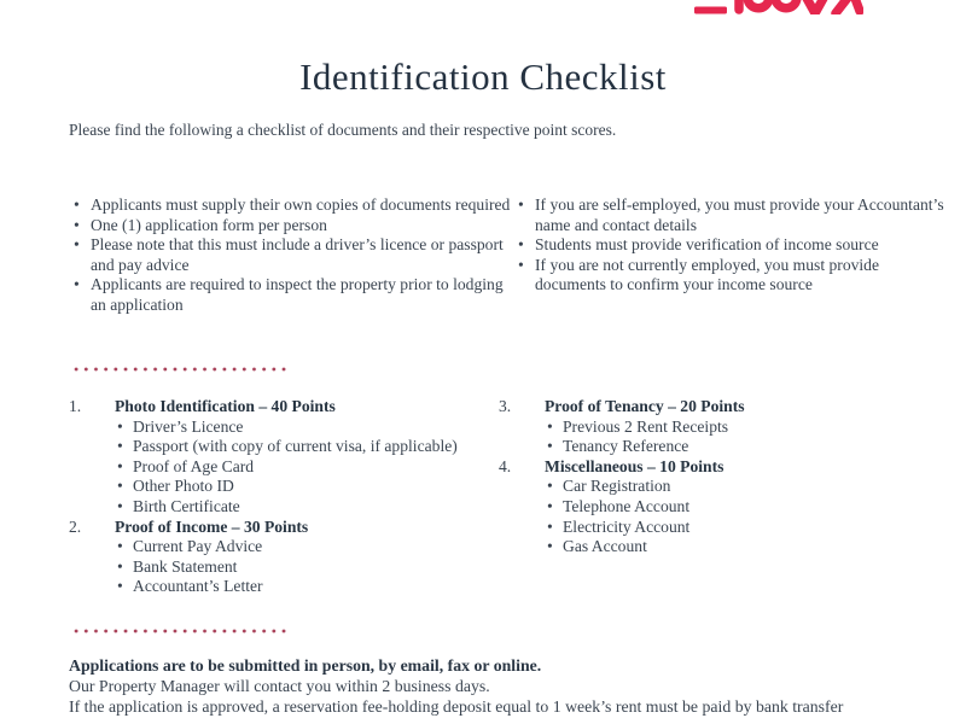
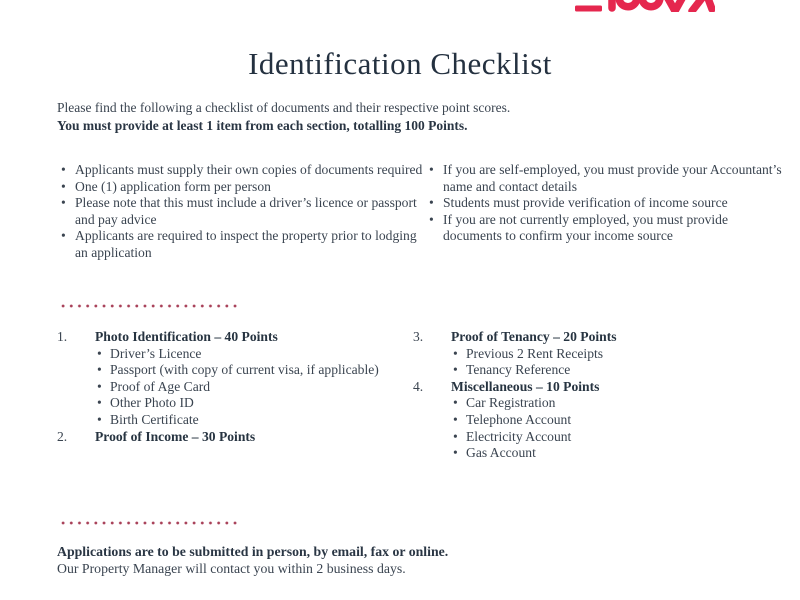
  Identification Checklist
  Please find the following a checklist of documents and their respective point scores.
+ You must provide at least 1 item from each section, totalling 100 Points.
  Applicants must supply their own copies of documents required
  One (1) application form per person
  Please note that this must include a driver’s licence or passport and pay advice
  Applicants are required to inspect the property prior to lodging an application
  If you are self-employed, you must provide your Accountant’s name and contact details
  Students must provide verification of income source
  If you are not currently employed, you must provide documents to confirm your income source
  1.
  Photo Identification – 40 Points
  Driver’s Licence
  Passport (with copy of current visa, if applicable)
  Proof of Age Card
  Other Photo ID
  Birth Certificate
  2.
  Proof of Income – 30 Points
- Current Pay Advice
- Bank Statement
- Accountant’s Letter
  3.
  Proof of Tenancy – 20 Points
  Previous 2 Rent Receipts
  Tenancy Reference
  4.
  Miscellaneous – 10 Points
  Car Registration
  Telephone Account
  Electricity Account
  Gas Account
  Applications are to be submitted in person, by email, fax or online.
  Our Property Manager will contact you within 2 business days.
- If the application is approved, a reservation fee-holding deposit equal to 1 week’s rent must be paid by bank transfer
